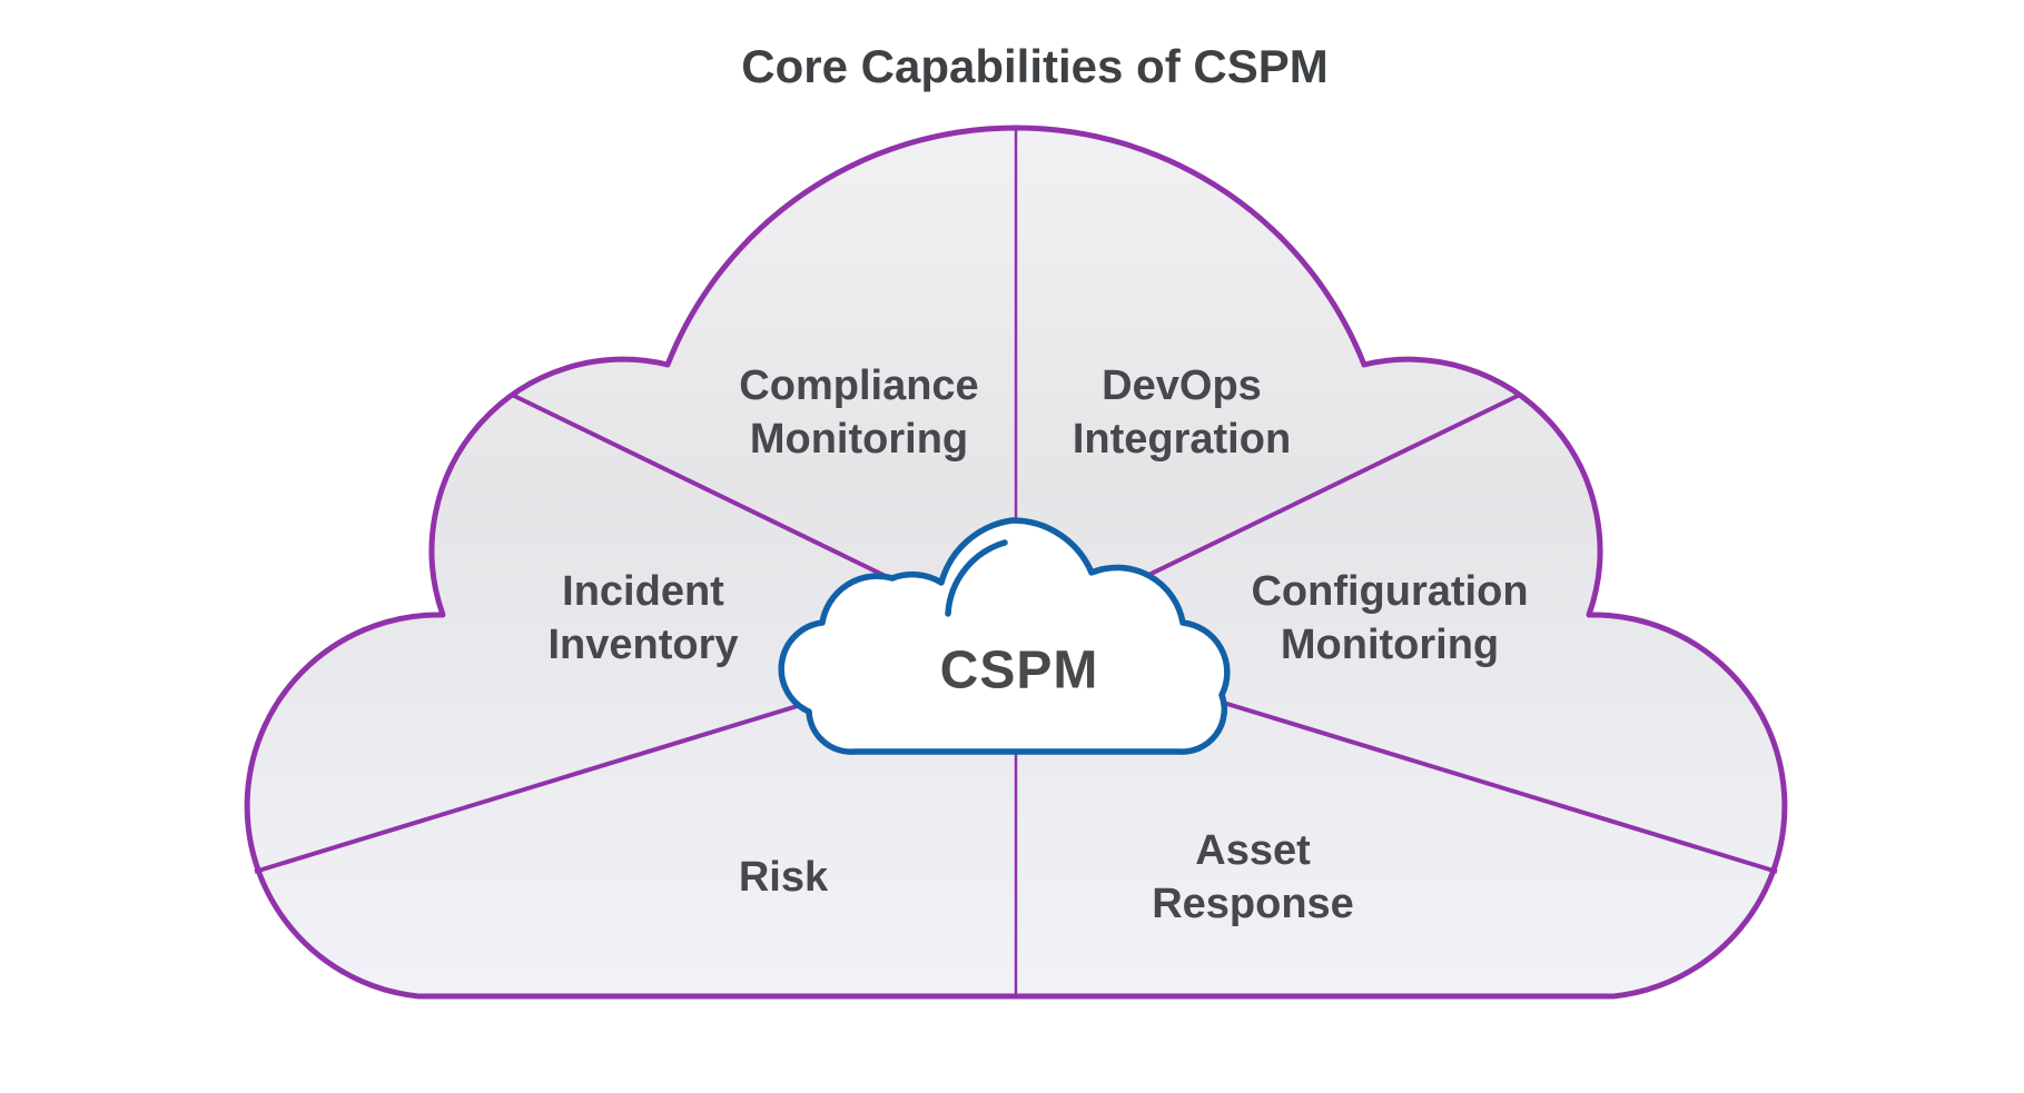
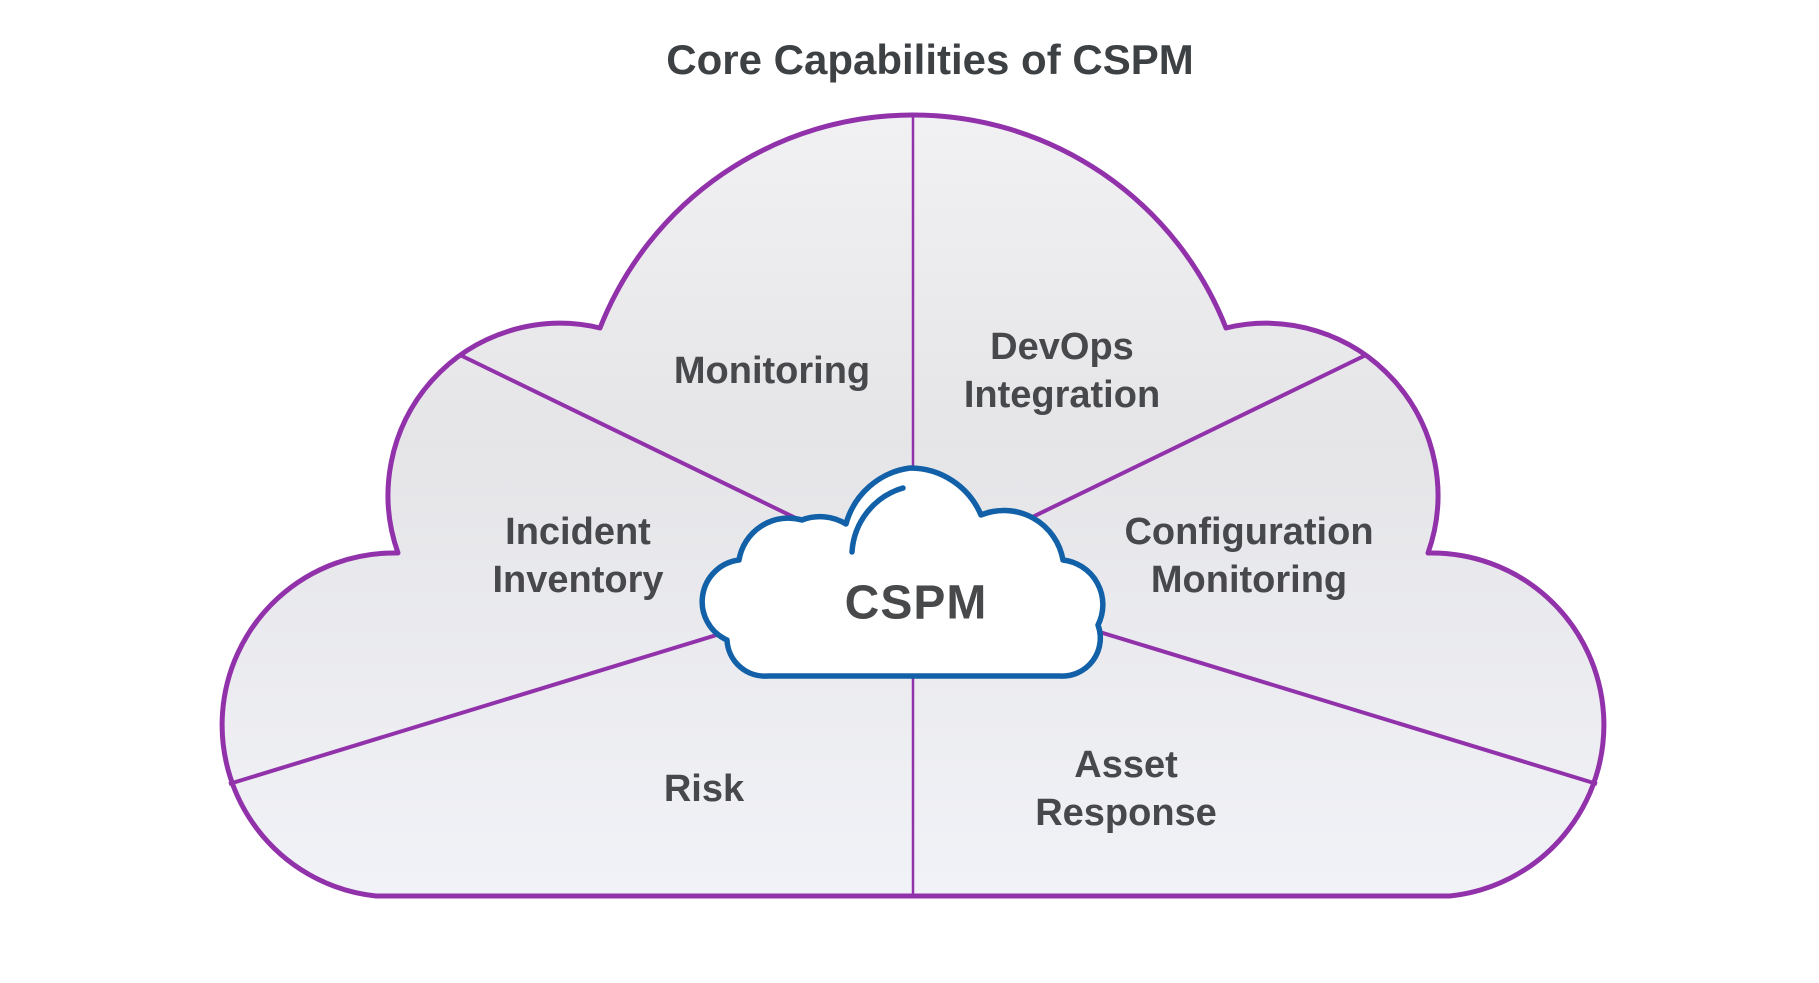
  Core Capabilities of CSPM
- Compliance
  Monitoring
  DevOps
  Integration
  Incident
  Inventory
  Configuration
  Monitoring
  Risk
  Asset
  Response
  CSPM
